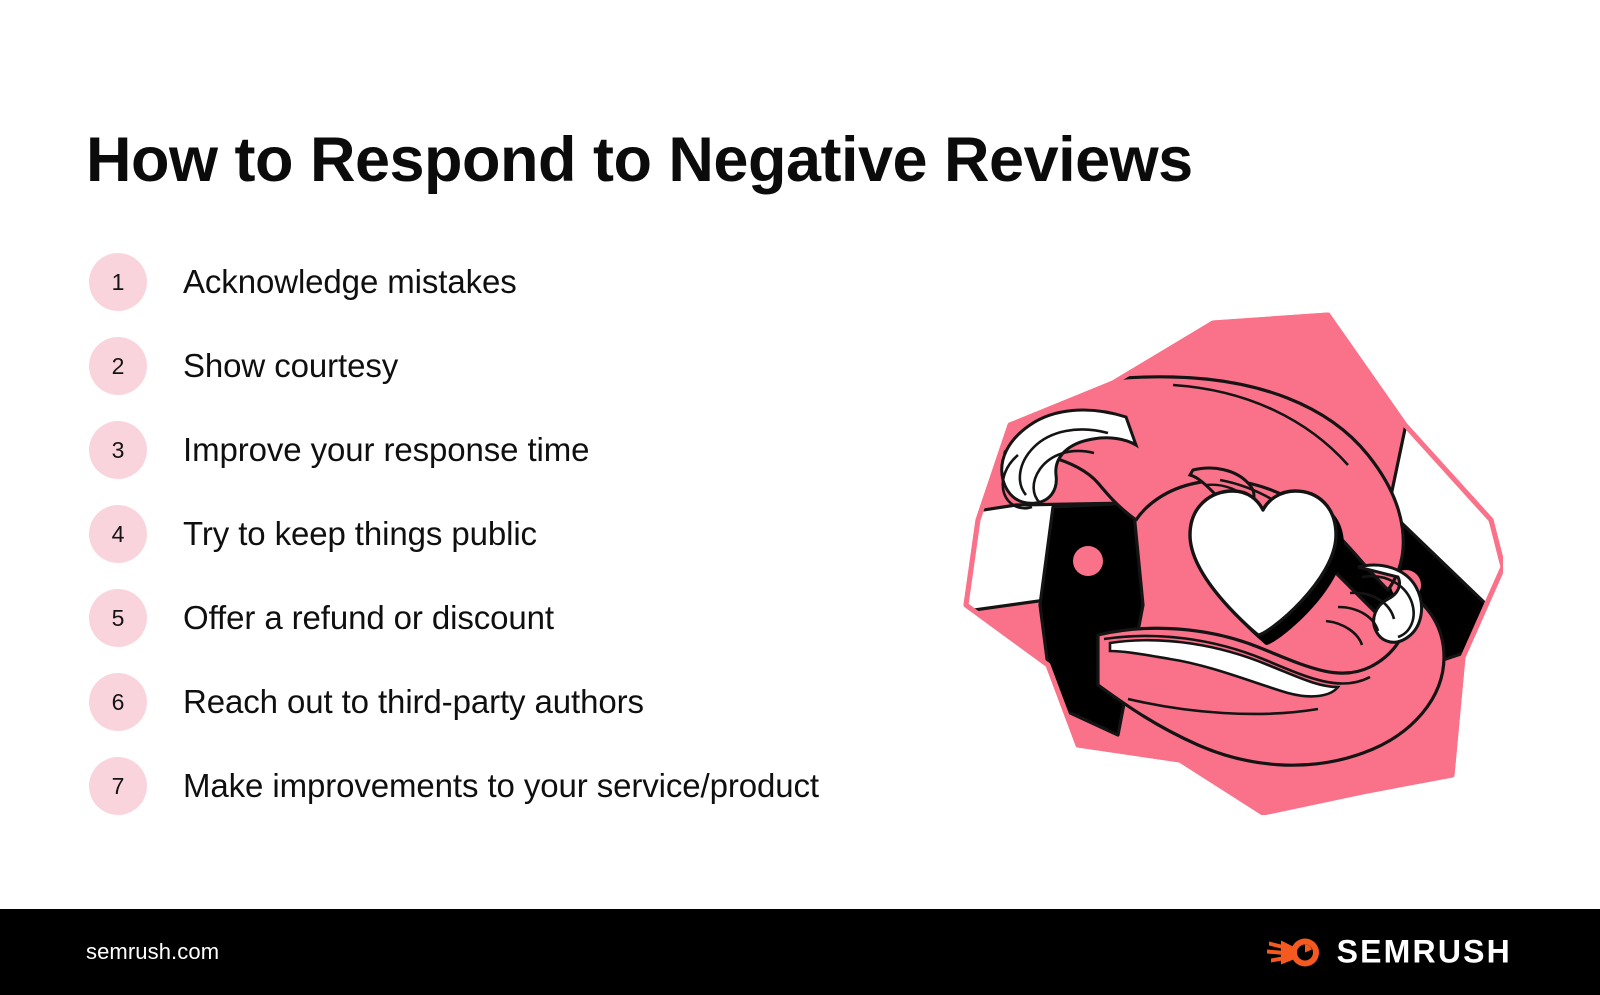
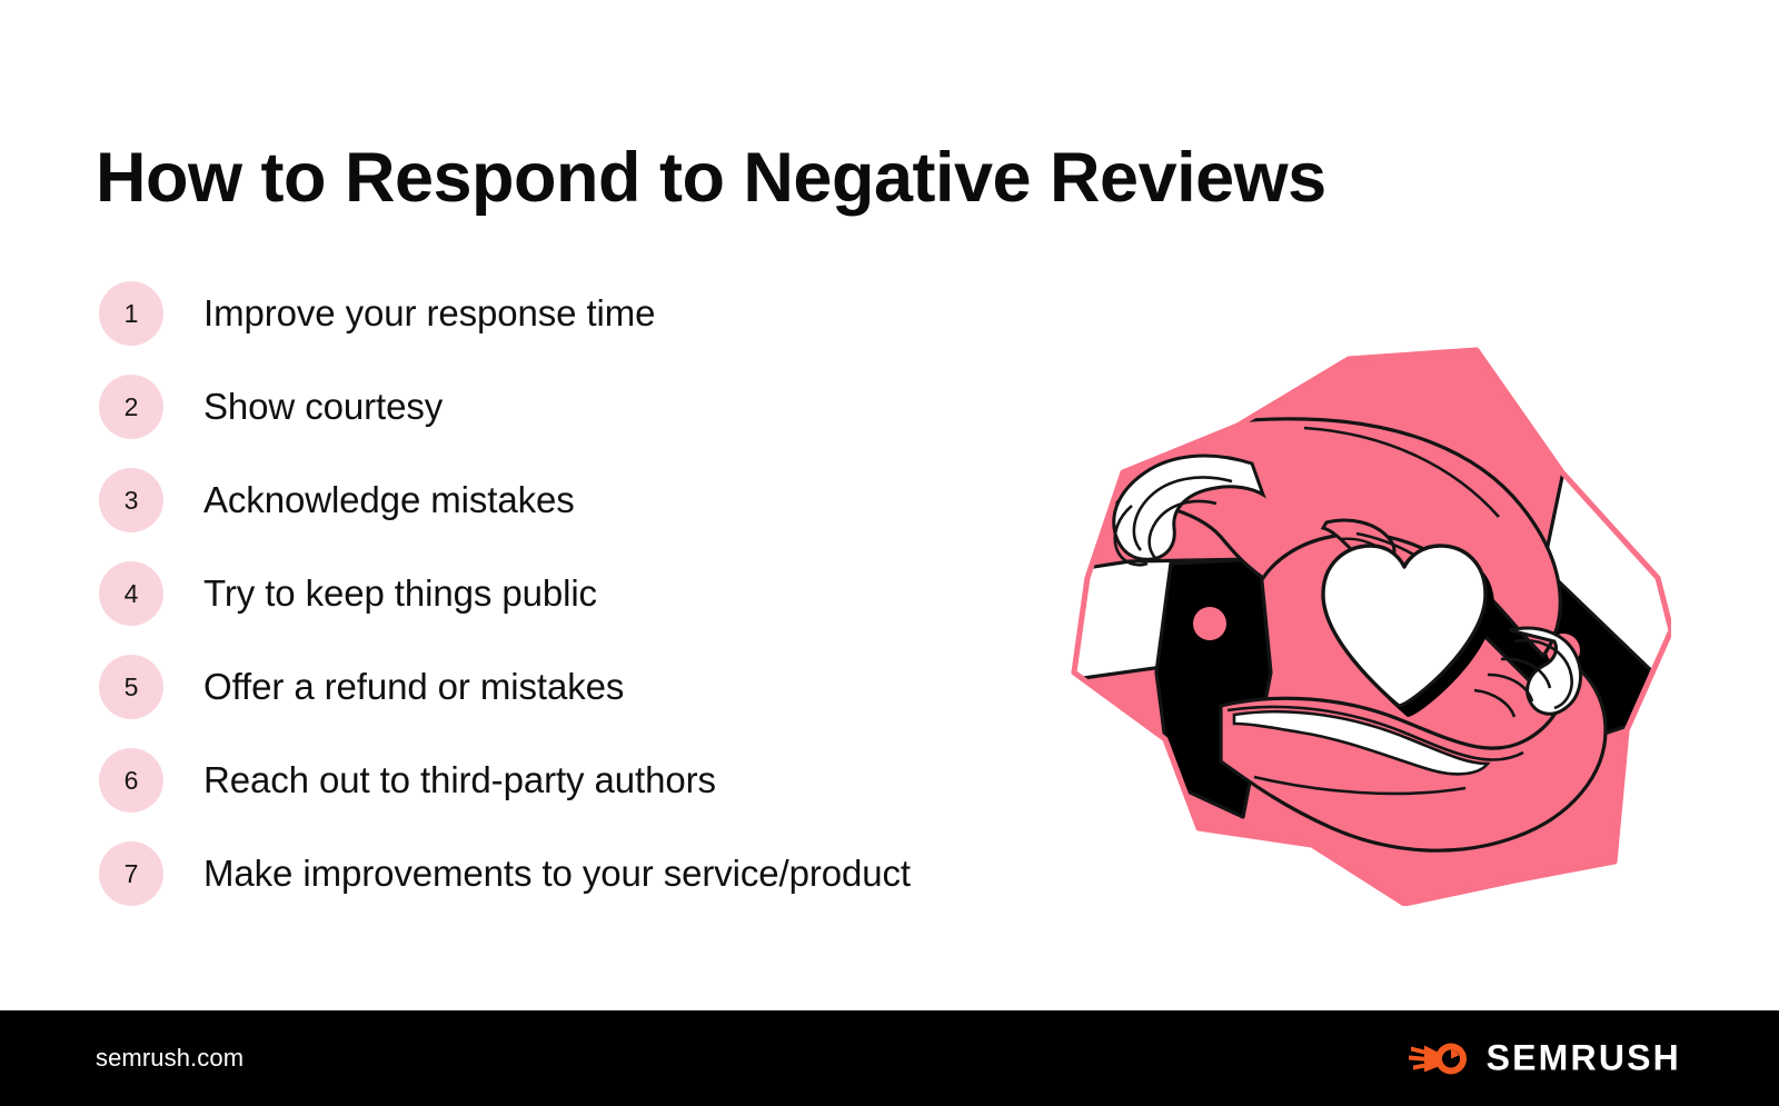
  How to Respond to Negative Reviews
  1
- Acknowledge mistakes
+ Improve your response time
  2
  Show courtesy
  3
- Improve your response time
+ Acknowledge mistakes
  4
  Try to keep things public
  5
- Offer a refund or discount
+ Offer a refund or mistakes
  6
  Reach out to third-party authors
  7
  Make improvements to your service/product
  semrush.com
  SEMRUSH
